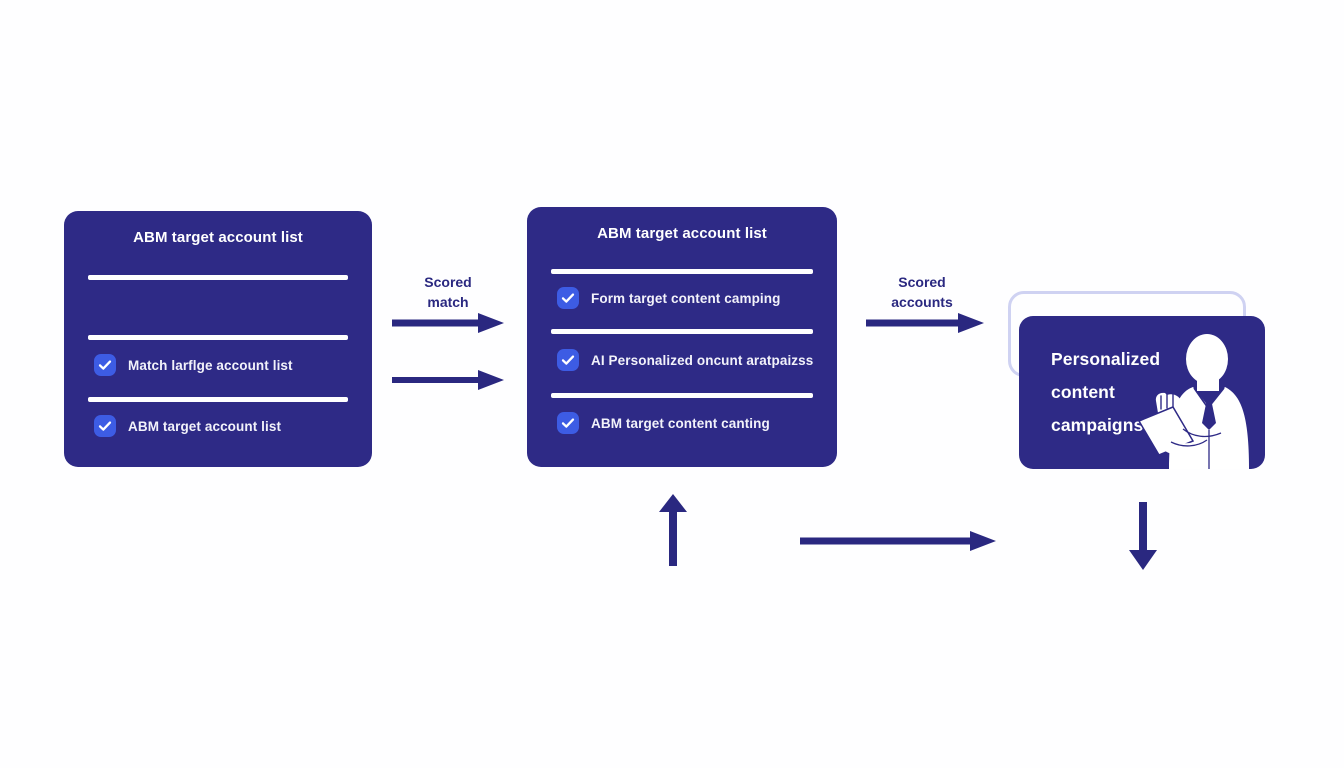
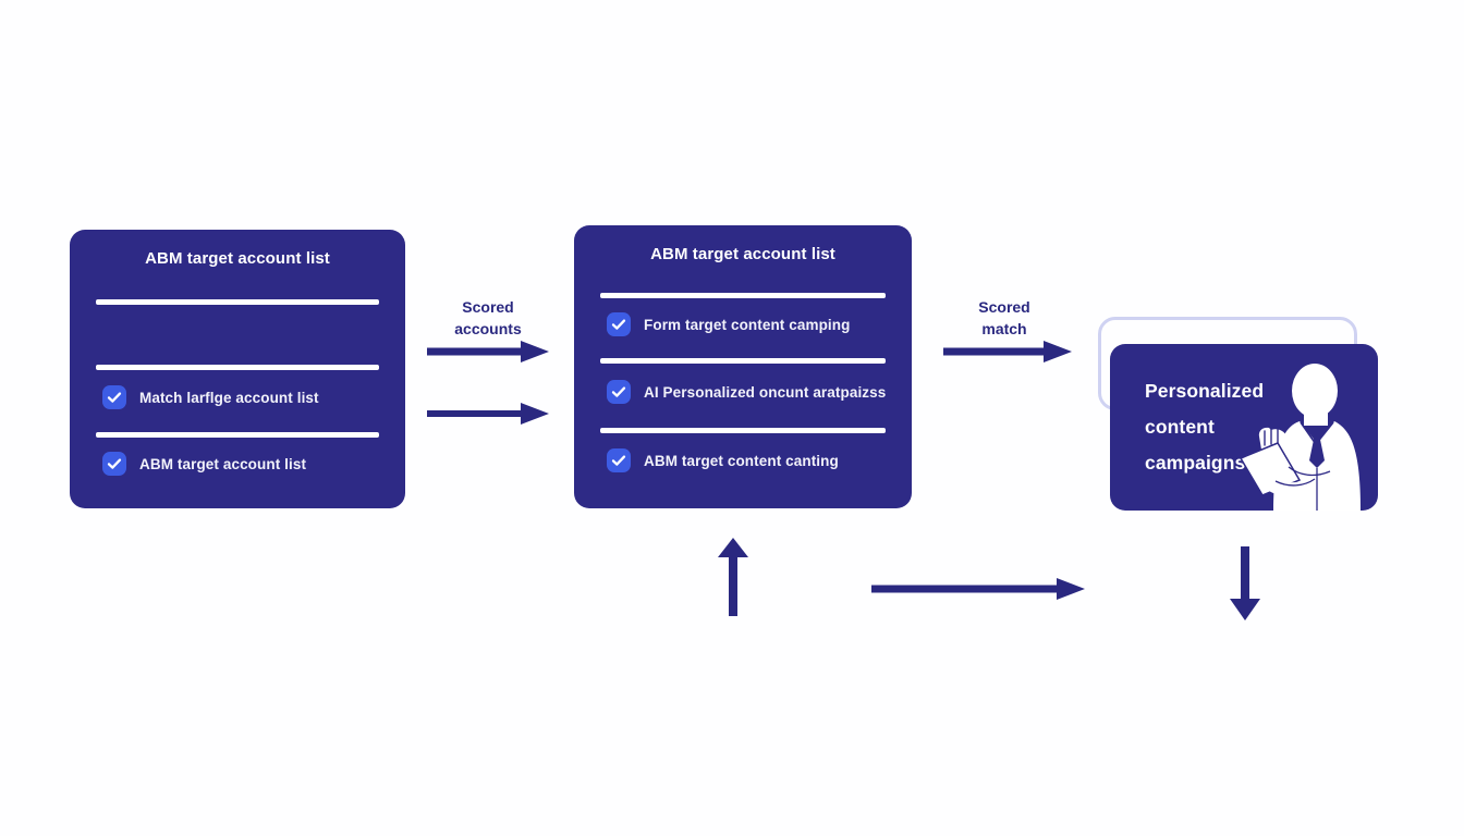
  ABM target account list
  Match larflge account list
  ABM target account list
  ABM target account list
  Form target content camping
  AI Personalized oncunt aratpaizss
  ABM target content canting
  Personalized
  content
  campaigns
  Scored
- match
+ accounts
  Scored
- accounts
+ match
